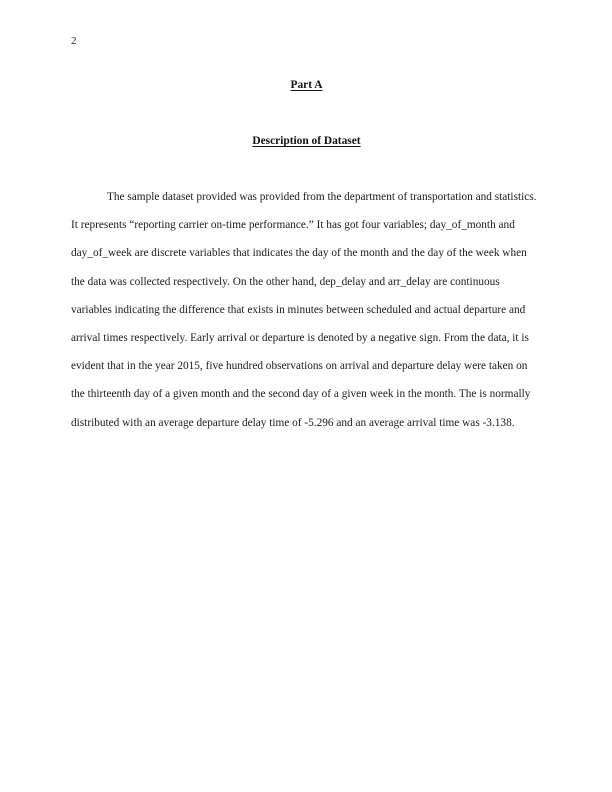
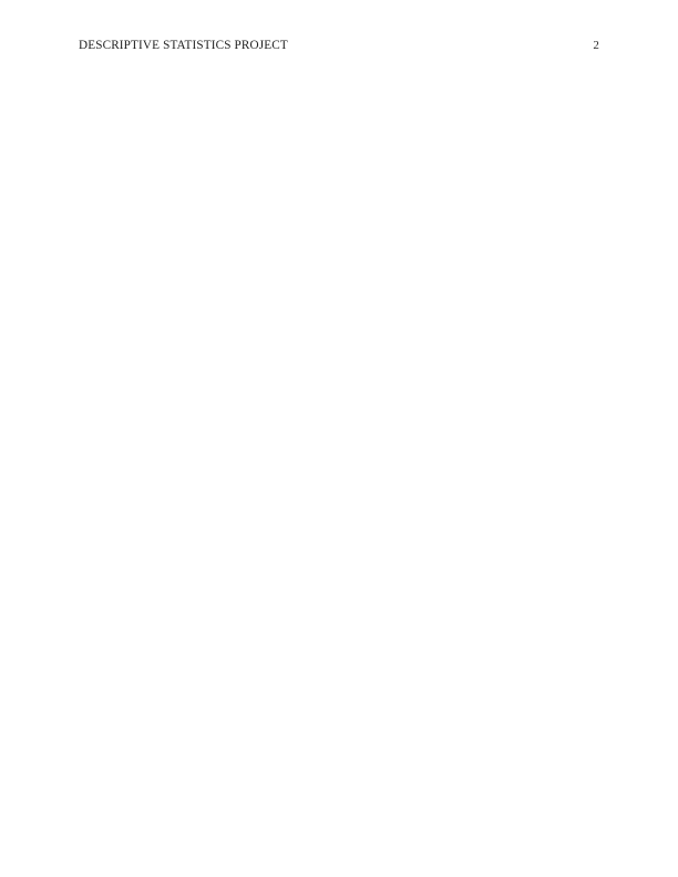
+ DESCRIPTIVE STATISTICS PROJECT
  2
- Part A
- Description of Dataset
- The sample dataset provided was provided from the department of transportation and statistics. It represents “reporting carrier on-time performance.” It has got four variables; day_of_month and day_of_week are discrete variables that indicates the day of the month and the day of the week when the data was collected respectively. On the other hand, dep_delay and arr_delay are continuous variables indicating the difference that exists in minutes between scheduled and actual departure and arrival times respectively. Early arrival or departure is denoted by a negative sign. From the data, it is evident that in the year 2015, five hundred observations on arrival and departure delay were taken on the thirteenth day of a given month and the second day of a given week in the month. The is normally distributed with an average departure delay time of -5.296 and an average arrival time was -3.138.
